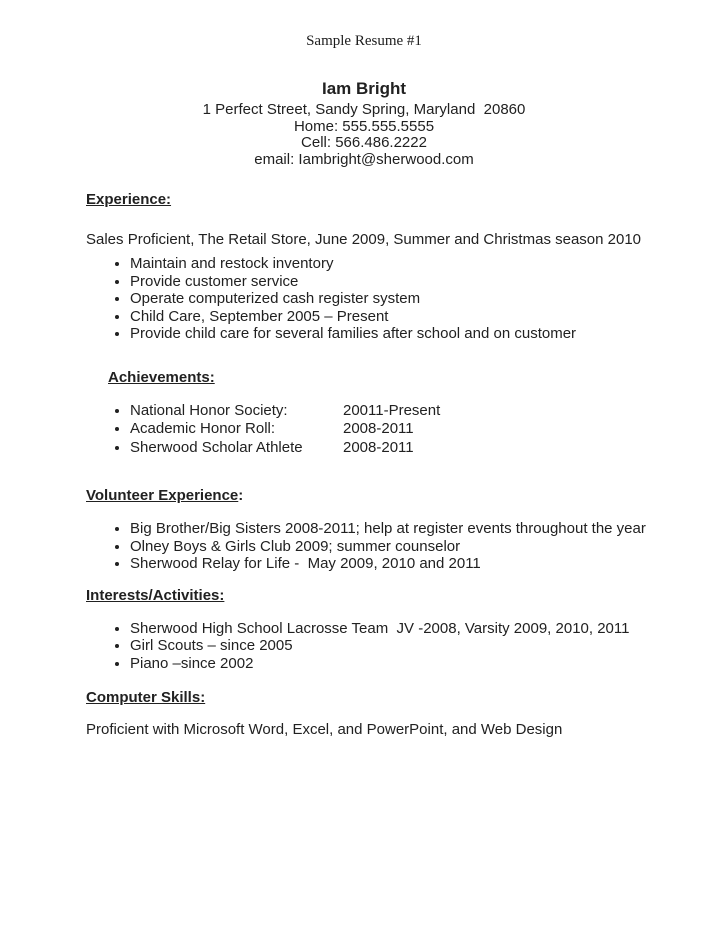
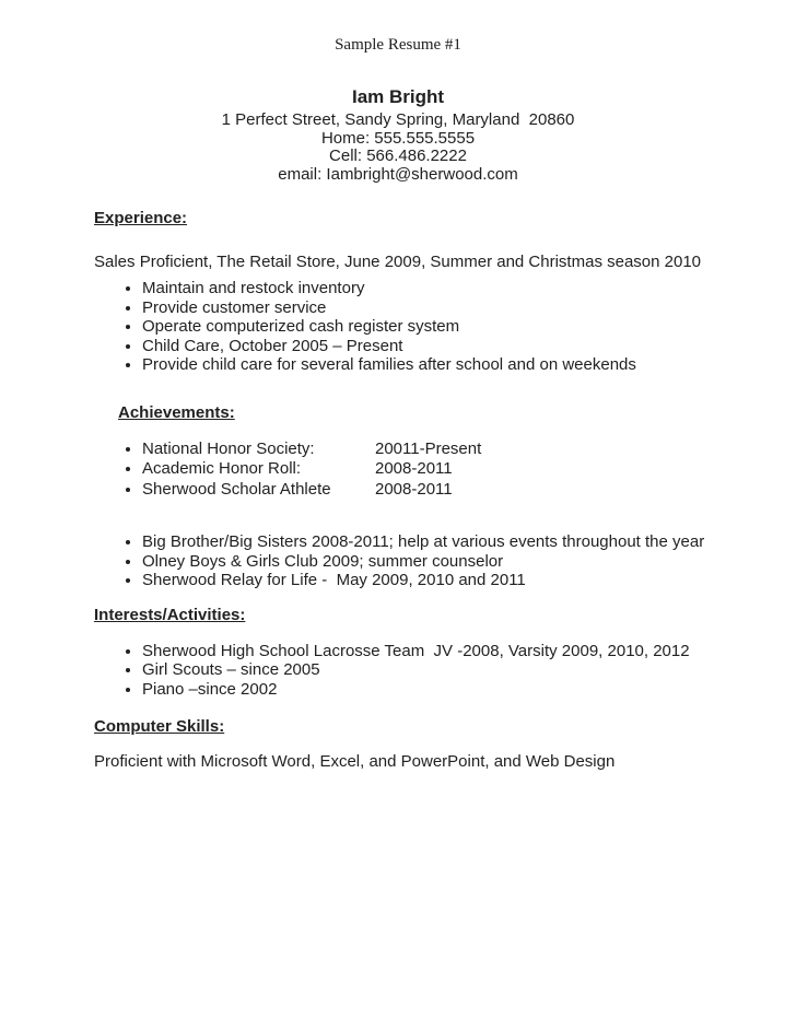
  Sample Resume #1
  Iam Bright
  1 Perfect Street, Sandy Spring, Maryland 20860
  Home: 555.555.5555
  Cell: 566.486.2222
  email: Iambright@sherwood.com
  Experience:
  Sales Proficient, The Retail Store, June 2009, Summer and Christmas season 2010
  Maintain and restock inventory
  Provide customer service
  Operate computerized cash register system
- Child Care, September 2005 – Present
+ Child Care, October 2005 – Present
- Provide child care for several families after school and on customer
+ Provide child care for several families after school and on weekends
  Achievements:
  National Honor Society: 20011-Present
  Academic Honor Roll: 2008-2011
  Sherwood Scholar Athlete 2008-2011
- Volunteer Experience:
- Big Brother/Big Sisters 2008-2011; help at register events throughout the year
+ Big Brother/Big Sisters 2008-2011; help at various events throughout the year
  Olney Boys & Girls Club 2009; summer counselor
  Sherwood Relay for Life - May 2009, 2010 and 2011
  Interests/Activities:
- Sherwood High School Lacrosse Team JV -2008, Varsity 2009, 2010, 2011
+ Sherwood High School Lacrosse Team JV -2008, Varsity 2009, 2010, 2012
  Girl Scouts – since 2005
  Piano –since 2002
  Computer Skills:
  Proficient with Microsoft Word, Excel, and PowerPoint, and Web Design
